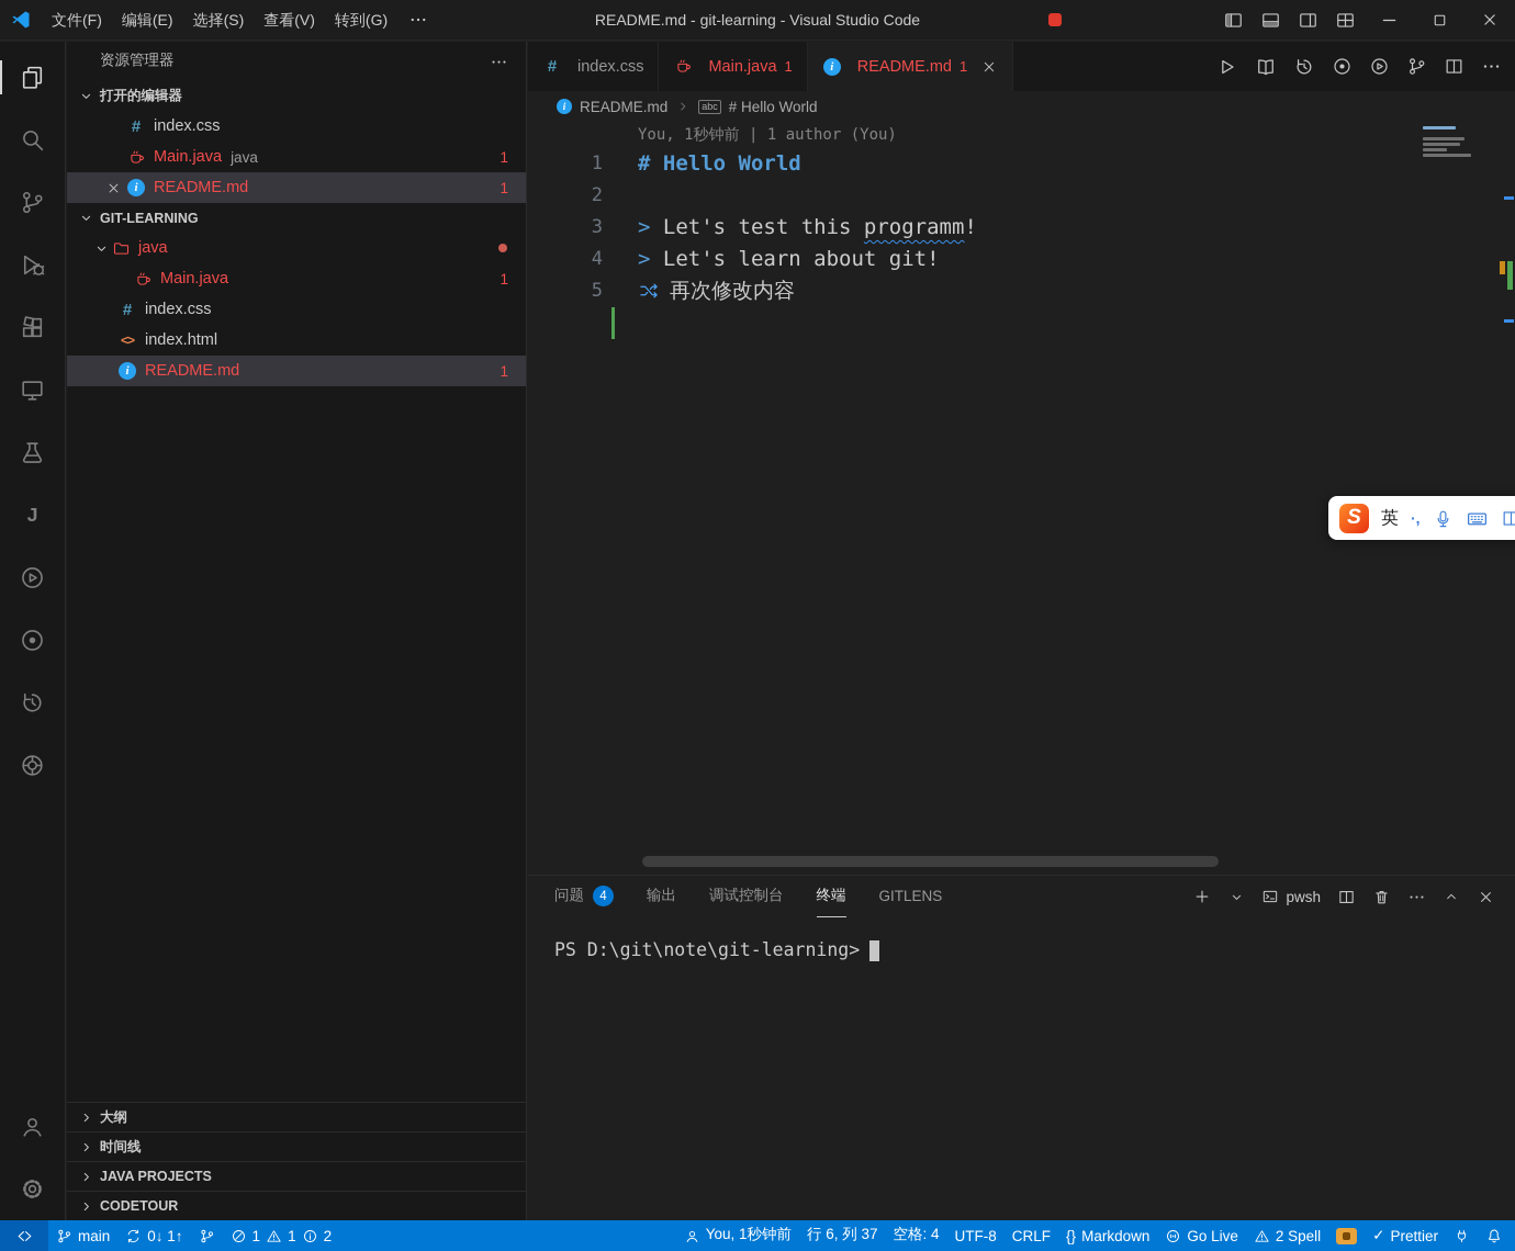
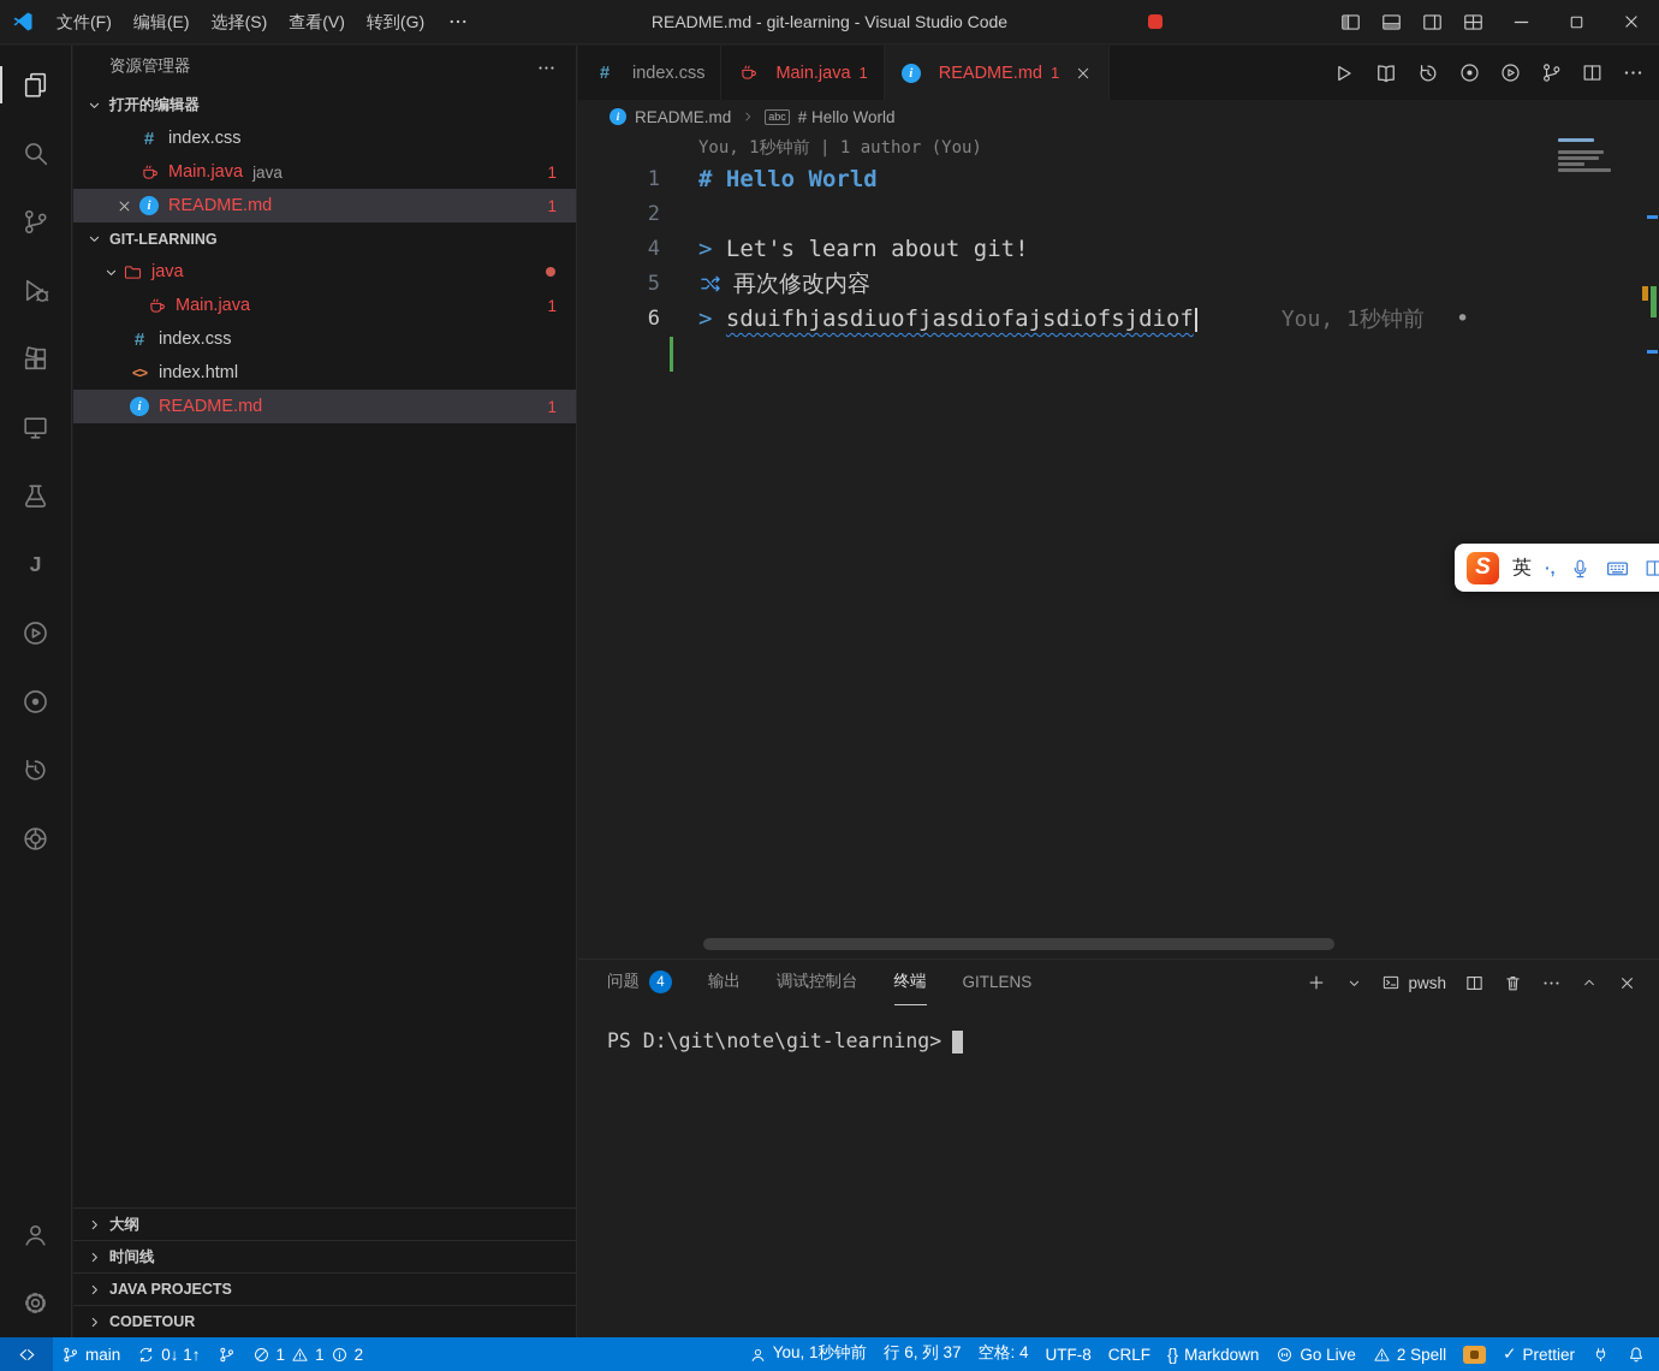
  文件(F)
  编辑(E)
  选择(S)
  查看(V)
  转到(G)
  README.md - git-learning - Visual Studio Code
  资源管理器
  打开的编辑器
  #
  index.css
  Main.java
  java
  1
  i
  README.md
  1
  GIT-LEARNING
  java
  Main.java
  1
  #
  index.css
  <>
  index.html
  i
  README.md
  1
  大纲
  时间线
  JAVA PROJECTS
  CODETOUR
  #
  index.css
  Main.java
  1
  i
  README.md
  1
  i
  README.md
  abc
  # Hello World
  You, 1秒钟前 | 1 author (You)
  1
  # Hello World
  2
- 3
- > Let's test this programm!
  4
  > Let's learn about git!
  5
  再次修改内容
+ 6
+ > sduifhjasdiuofjasdiofajsdiofsjdiof You, 1秒钟前 •
  问题
  4
  输出
  调试控制台
  终端
  GITLENS
  pwsh
  PS D:\git\note\git-learning>
  main
  0↓ 1↑
  1
  1
  2
  You, 1秒钟前
  行 6, 列 37
  空格: 4
  UTF-8
  CRLF
  {}
  Markdown
  Go Live
  2 Spell
  ✓
  Prettier
  S
  英
  ·,
